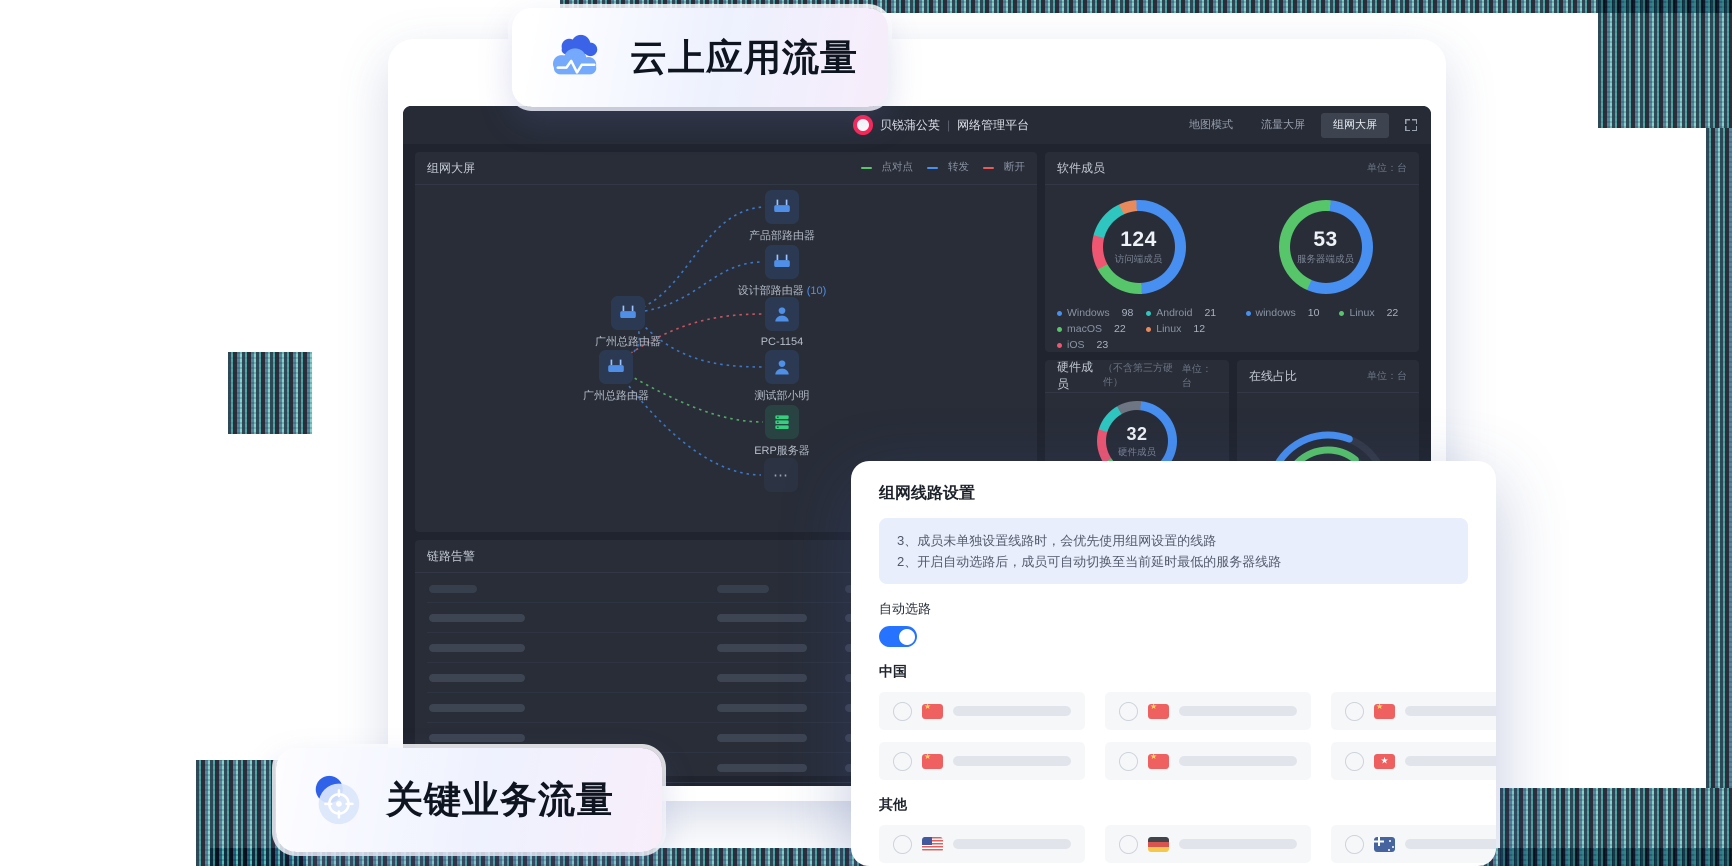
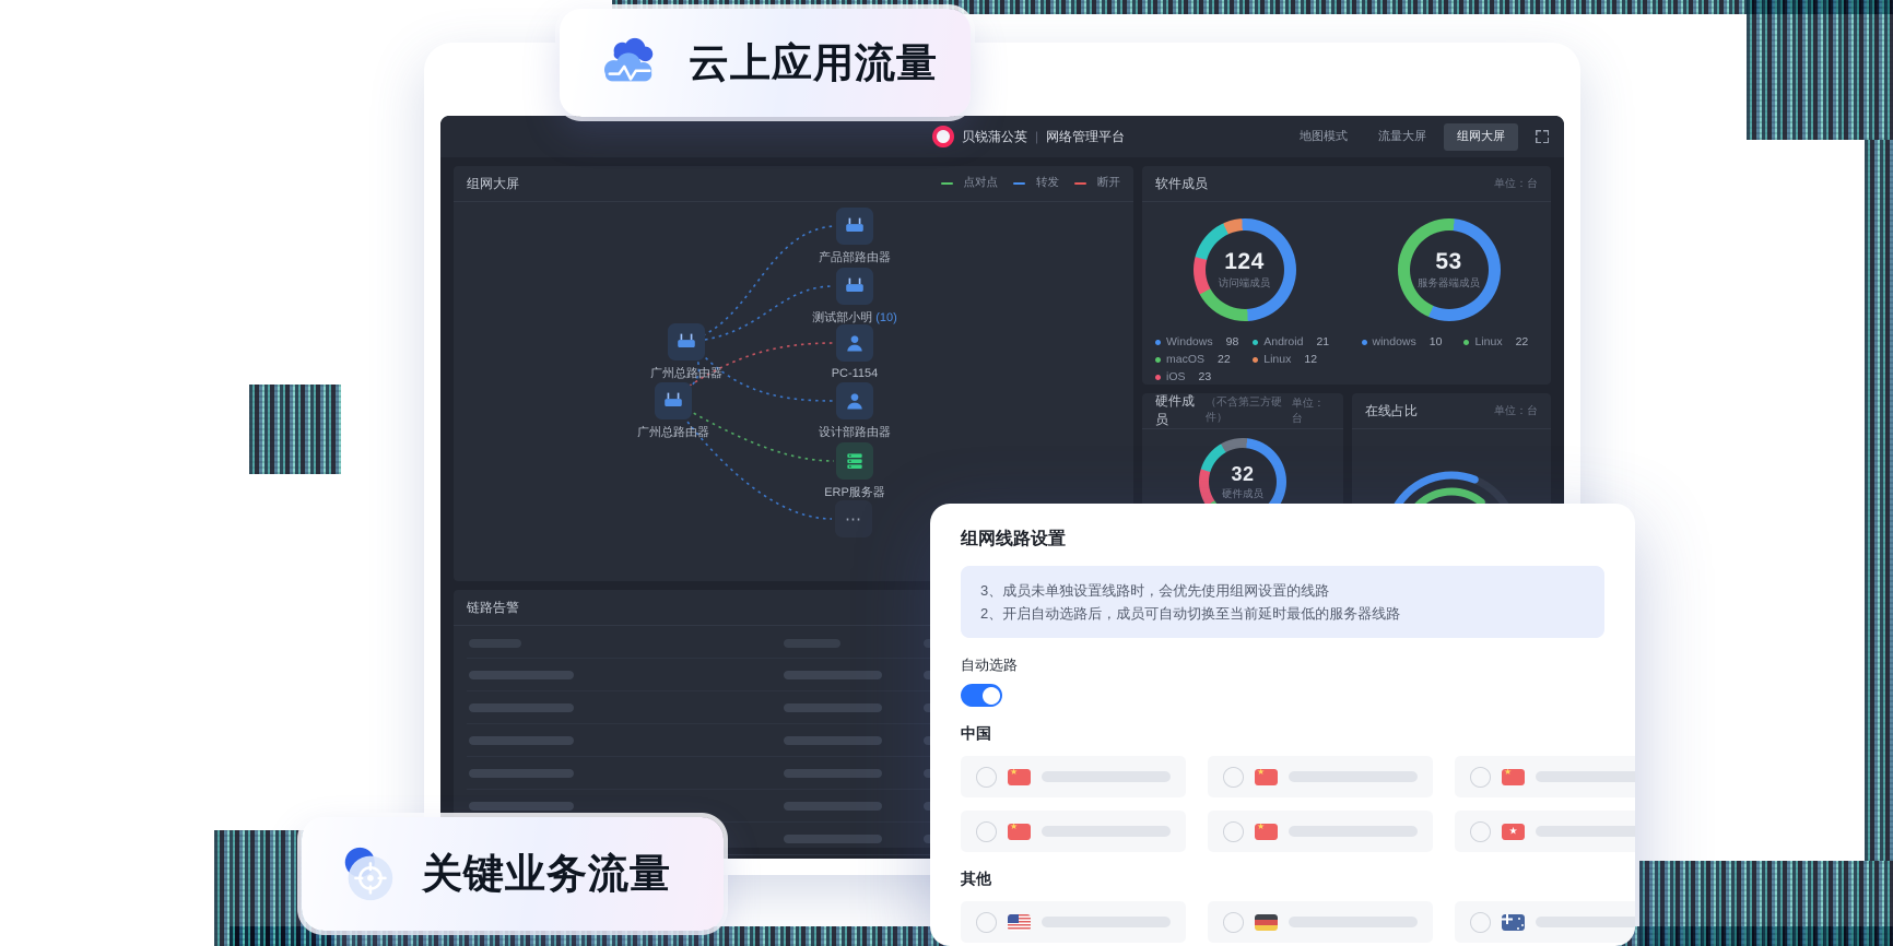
  贝锐蒲公英
  |
  网络管理平台
  地图模式
  流量大屏
  组网大屏
  组网大屏
  点对点
  转发
  断开
  产品部路由器
- 设计部路由器 (10)
+ 测试部小明 (10)
  PC-1154
  广州总路由器
  广州总路由器
- 测试部小明
+ 设计部路由器
  ERP服务器
  ⋯
  链路告警
  软件成员
  单位：台
  124
  访问端成员
  53
  服务器端成员
  Windows
  98
  macOS
  22
  iOS
  23
  Android
  21
  Linux
  12
  windows
  10
  Linux
  22
  硬件成员
  （不含第三方硬件）
  单位：台
  32
  硬件成员
  在线占比
  单位：台
  组网线路设置
  3、成员未单独设置线路时，会优先使用组网设置的线路
  2、开启自动选路后，成员可自动切换至当前延时最低的服务器线路
  自动选路
  中国
  其他
  云上应用流量
  关键业务流量
